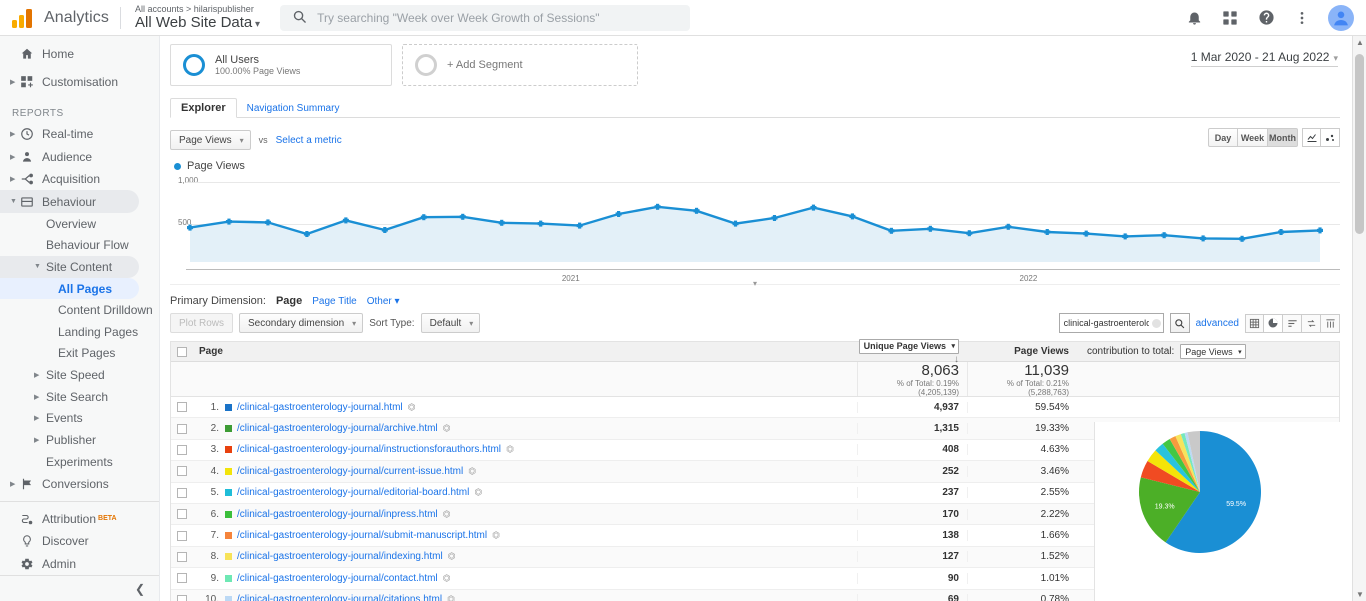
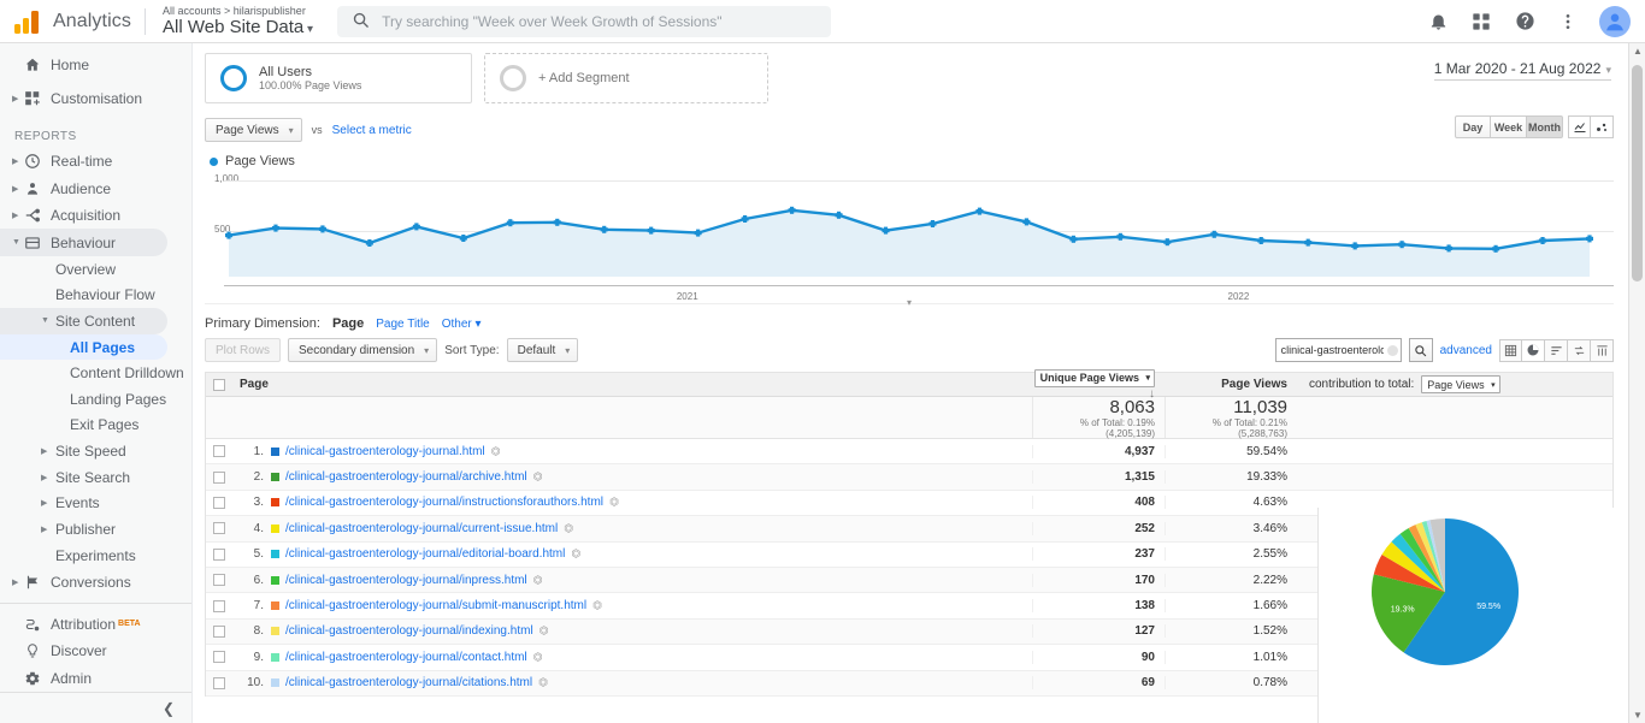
  Analytics
  All accounts > hilarispublisher
  All Web Site Data ▾
  Try searching "Week over Week Growth of Sessions"
  Home
  Customisation
  REPORTS
  Real-time
  Audience
  Acquisition
  Behaviour
  Overview
  Behaviour Flow
  Site Content
  All Pages
  Content Drilldown
  Landing Pages
  Exit Pages
  Site Speed
  Site Search
  Events
  Publisher
  Experiments
  Conversions
  Attribution
  Discover
  Admin
  ❮
  All Users
  100.00% Page Views
  + Add Segment
  1 Mar 2020 - 21 Aug 2022 ▾
- Explorer
- Navigation Summary
  Page Views
  ▾
  vs
  Select a metric
  Day
  Week
  Month
  Page Views
  1,000
  500
  2021
  2022
  ▾
  Primary Dimension:
  Page
  Page Title
  Other ▾
  Plot Rows
  Secondary dimension
  ▾
  Sort Type:
  Default
  ▾
  clinical-gastroenterol
  advanced
  Page
  Unique Page Views
  ↓
  Page Views
  contribution to total:
  Page Views
  8,063
  % of Total: 0.19% (4,205,139)
  11,039
  % of Total: 0.21% (5,288,763)
  1.
  /clinical-gastroenterology-journal.html
  ⏣
  4,937
  59.54%
  2.
  /clinical-gastroenterology-journal/archive.html
  ⏣
  1,315
  19.33%
  3.
  /clinical-gastroenterology-journal/instructionsforauthors.html
  ⏣
  408
  4.63%
  4.
  /clinical-gastroenterology-journal/current-issue.html
  ⏣
  252
  3.46%
  5.
  /clinical-gastroenterology-journal/editorial-board.html
  ⏣
  237
  2.55%
  6.
  /clinical-gastroenterology-journal/inpress.html
  ⏣
  170
  2.22%
  7.
  /clinical-gastroenterology-journal/submit-manuscript.html
  ⏣
  138
  1.66%
  8.
  /clinical-gastroenterology-journal/indexing.html
  ⏣
  127
  1.52%
  9.
  /clinical-gastroenterology-journal/contact.html
  ⏣
  90
  1.01%
  10.
  /clinical-gastroenterology-journal/citations.html
  ⏣
  69
  0.78%
  ▲
  ▼
